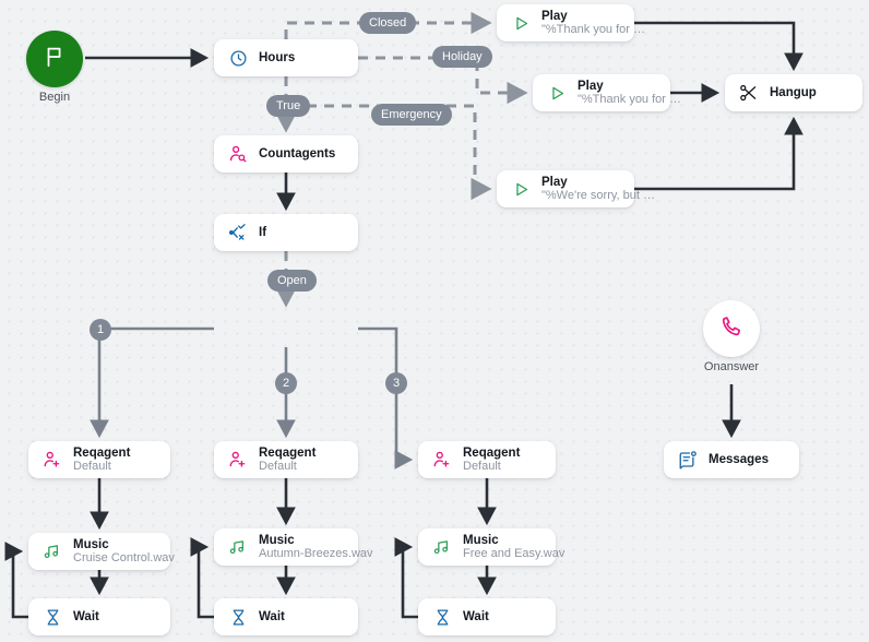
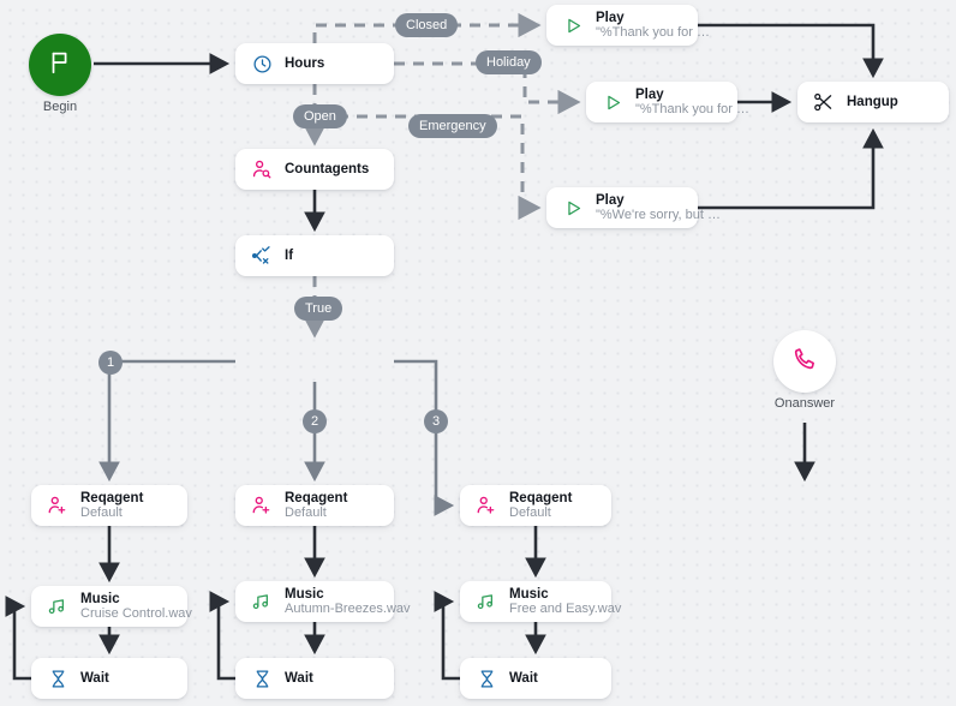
  Begin
  Onanswer
  Hours
  Play
  "%Thank you for …
  Play
  "%Thank you for …
  Play
  "%We're sorry, but …
  Hangup
  Countagents
  If
  Reqagent
  Default
  Reqagent
  Default
  Reqagent
  Default
  Music
  Cruise Control.wav
  Music
  Autumn-Breezes.wav
  Music
  Free and Easy.wav
  Wait
  Wait
  Wait
- Messages
  Closed
  Holiday
- True
+ Open
  Emergency
- Open
+ True
  1
  2
  3
